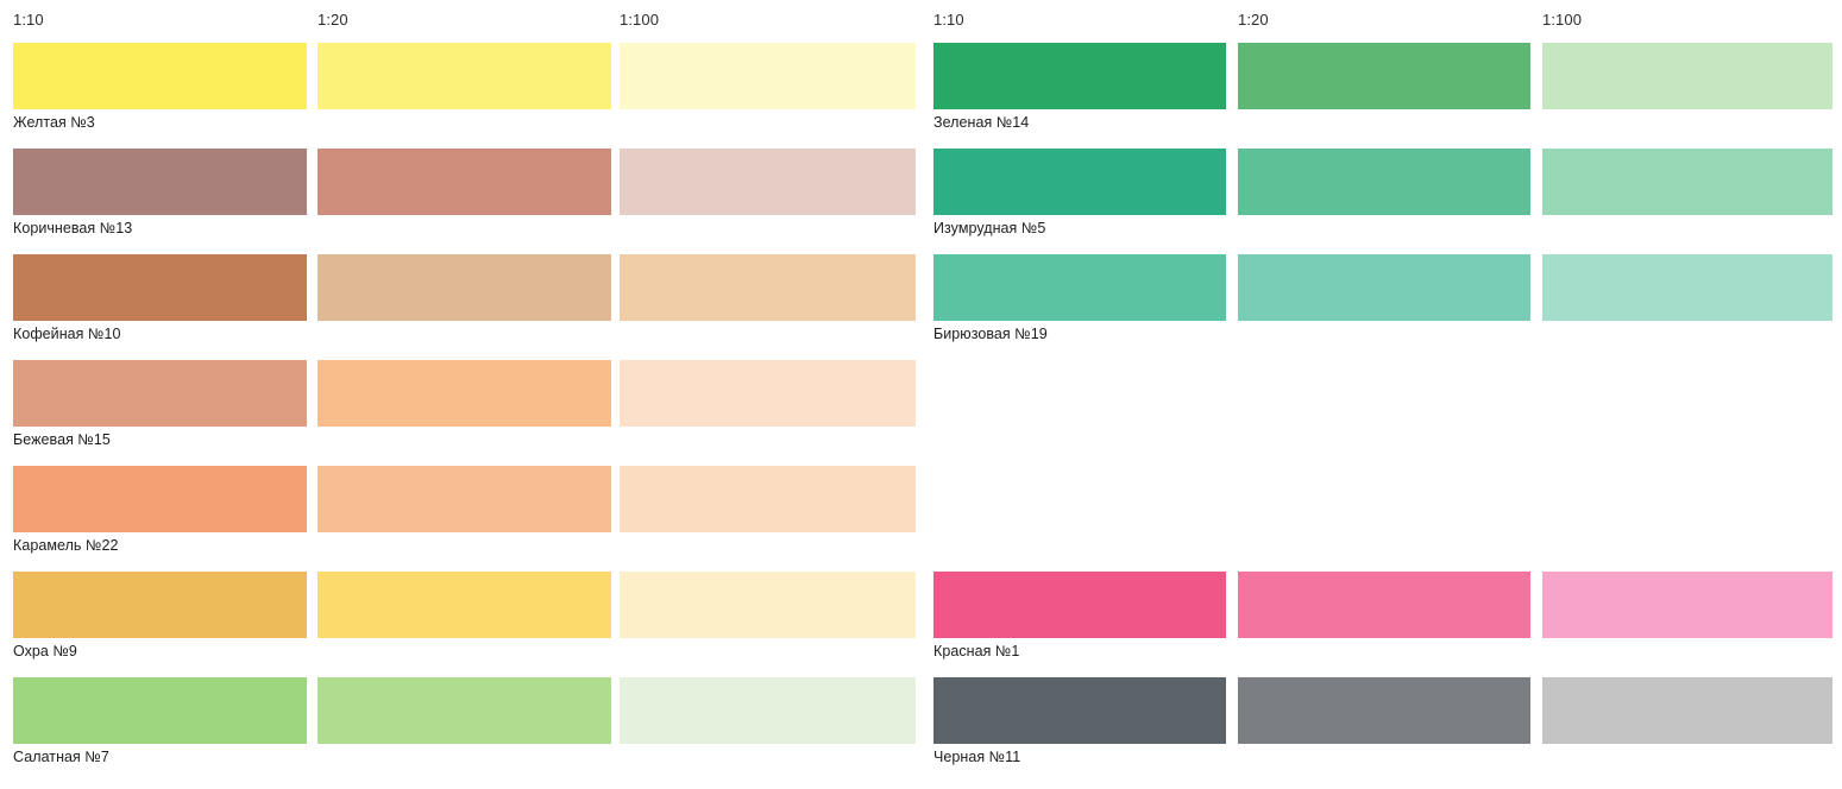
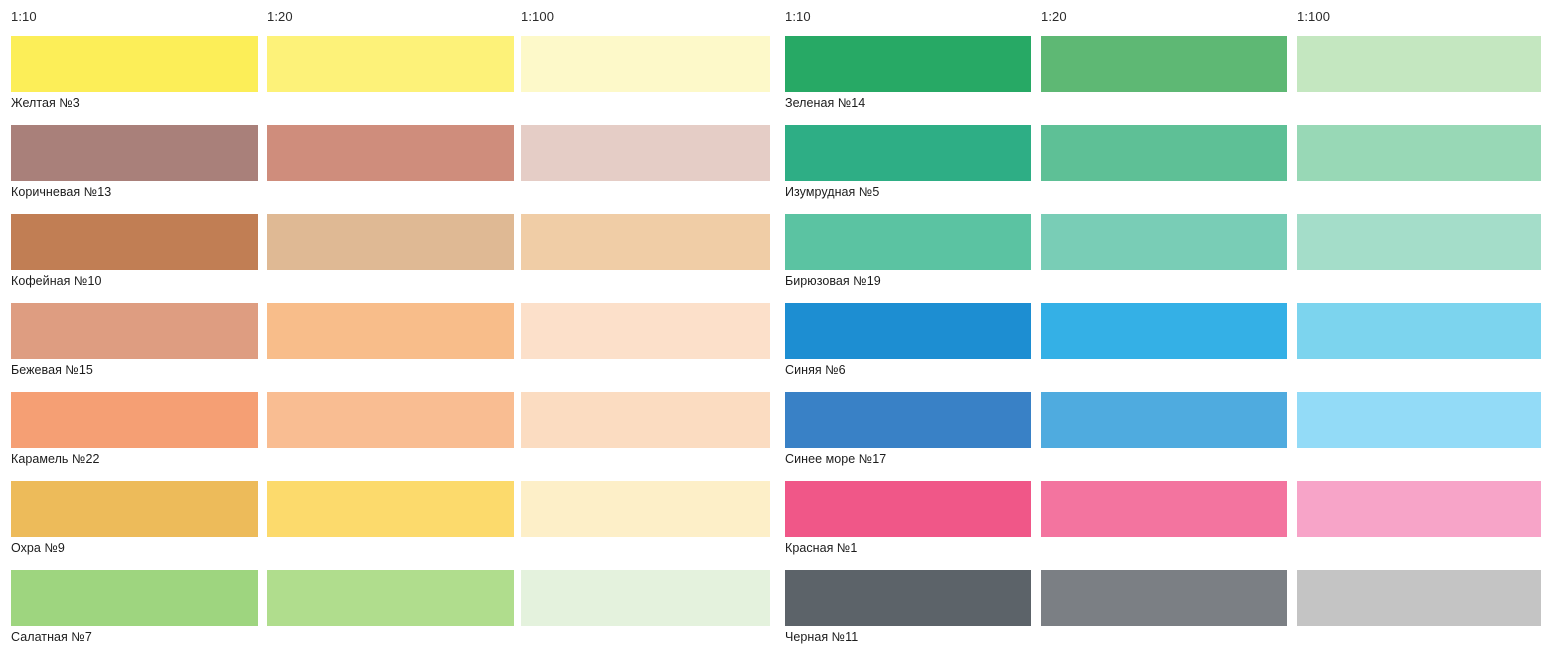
  1:10
  1:20
  1:100
  Желтая №3
  Коричневая №13
  Кофейная №10
  Бежевая №15
  Карамель №22
  Охра №9
  Салатная №7
  1:10
  1:20
  1:100
  Зеленая №14
  Изумрудная №5
  Бирюзовая №19
+ Синяя №6
+ Синее море №17
  Красная №1
  Черная №11
